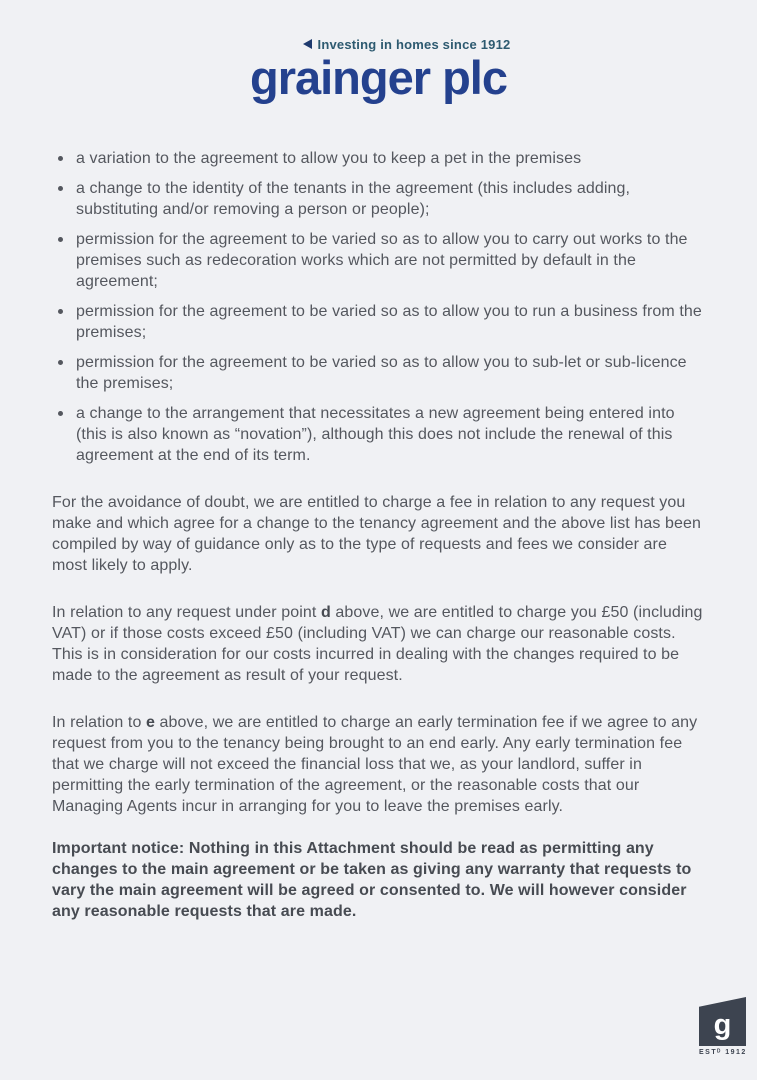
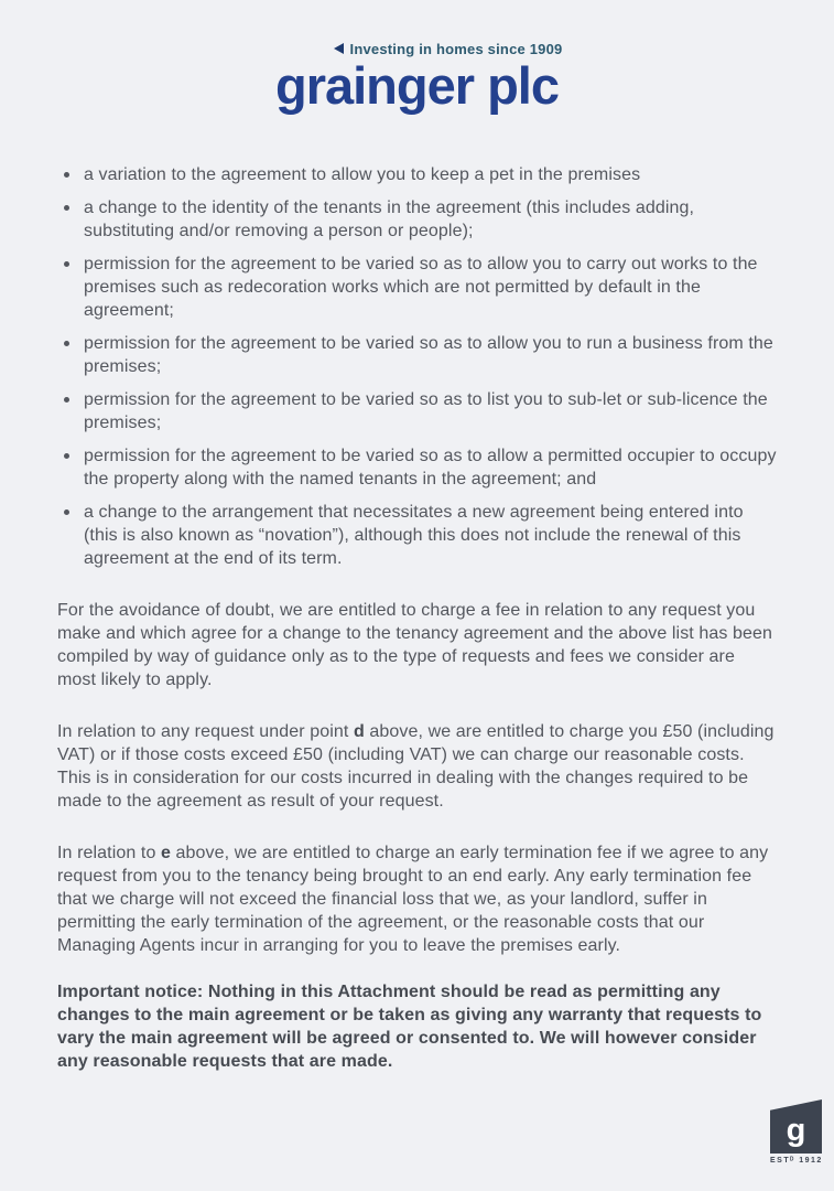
- Investing in homes since 1912
+ Investing in homes since 1909
  grainger plc
  a variation to the agreement to allow you to keep a pet in the premises
  a change to the identity of the tenants in the agreement (this includes adding, substituting and/or removing a person or people);
  permission for the agreement to be varied so as to allow you to carry out works to the premises such as redecoration works which are not permitted by default in the agreement;
  permission for the agreement to be varied so as to allow you to run a business from the premises;
- permission for the agreement to be varied so as to allow you to sub-let or sub-licence the premises;
+ permission for the agreement to be varied so as to list you to sub-let or sub-licence the premises;
+ permission for the agreement to be varied so as to allow a permitted occupier to occupy the property along with the named tenants in the agreement; and
  a change to the arrangement that necessitates a new agreement being entered into (this is also known as “novation”), although this does not include the renewal of this agreement at the end of its term.
  For the avoidance of doubt, we are entitled to charge a fee in relation to any request you make and which agree for a change to the tenancy agreement and the above list has been compiled by way of guidance only as to the type of requests and fees we consider are most likely to apply.
  In relation to any request under point d above, we are entitled to charge you £50 (including VAT) or if those costs exceed £50 (including VAT) we can charge our reasonable costs. This is in consideration for our costs incurred in dealing with the changes required to be made to the agreement as result of your request.
  In relation to e above, we are entitled to charge an early termination fee if we agree to any request from you to the tenancy being brought to an end early. Any early termination fee that we charge will not exceed the financial loss that we, as your landlord, suffer in permitting the early termination of the agreement, or the reasonable costs that our Managing Agents incur in arranging for you to leave the premises early.
  Important notice: Nothing in this Attachment should be read as permitting any changes to the main agreement or be taken as giving any warranty that requests to vary the main agreement will be agreed or consented to. We will however consider any reasonable requests that are made.
  g
